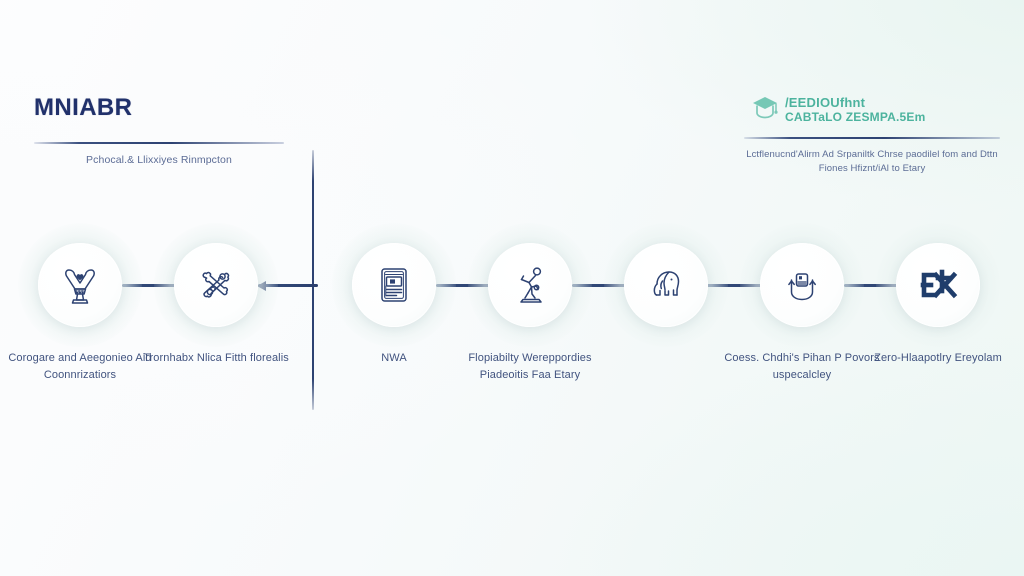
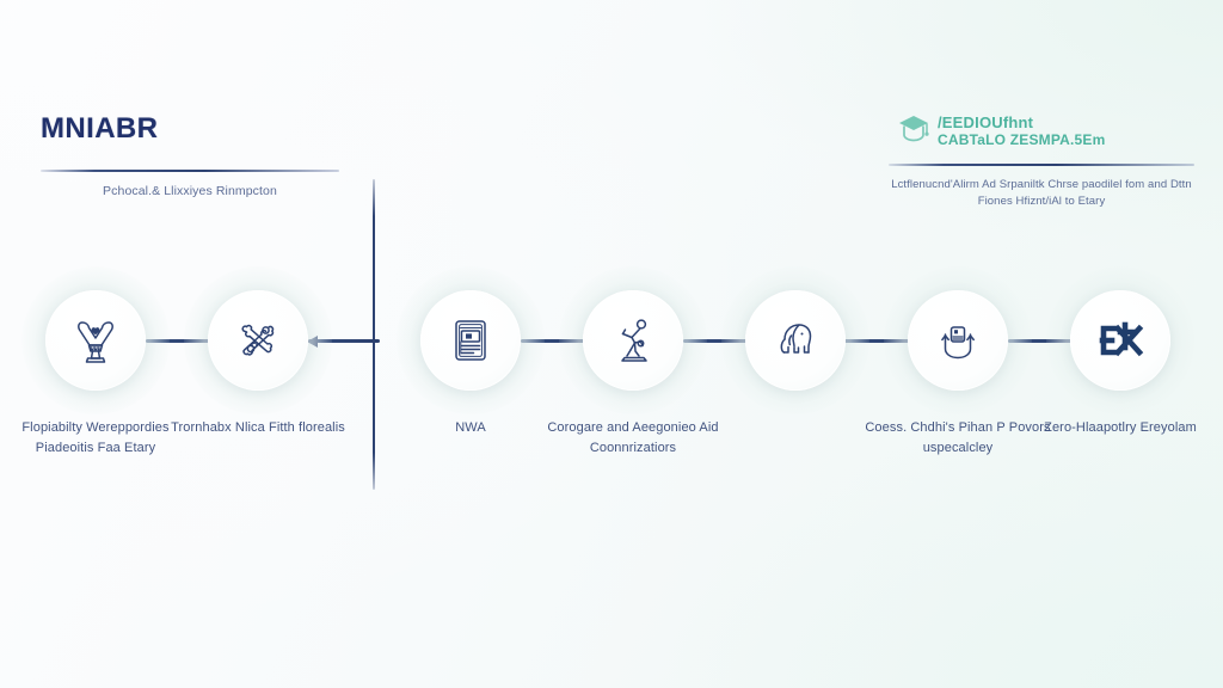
  MNIABR
  Pchocal.& Llixxiyes Rinmpcton
  /EEDIOUfhnt
  CABTaLO ZESMPA.5Em
  Lctflenucnd'Alirm Ad Srpaniltk Chrse paodilel fom and Dttn Fiones Hfiznt/iAl to Etary
- Corogare and Aeegonieo Aid Coonnrizatiors
+ Flopiabilty Wereppordies Piadeoitis Faa Etary
  Trornhabx Nlica Fitth florealis
  NWA
- Flopiabilty Wereppordies Piadeoitis Faa Etary
+ Corogare and Aeegonieo Aid Coonnrizatiors
  Coess. Chdhi's Pihan P Povors uspecalcley
  Zero-Hlaapotlry Ereyolam
